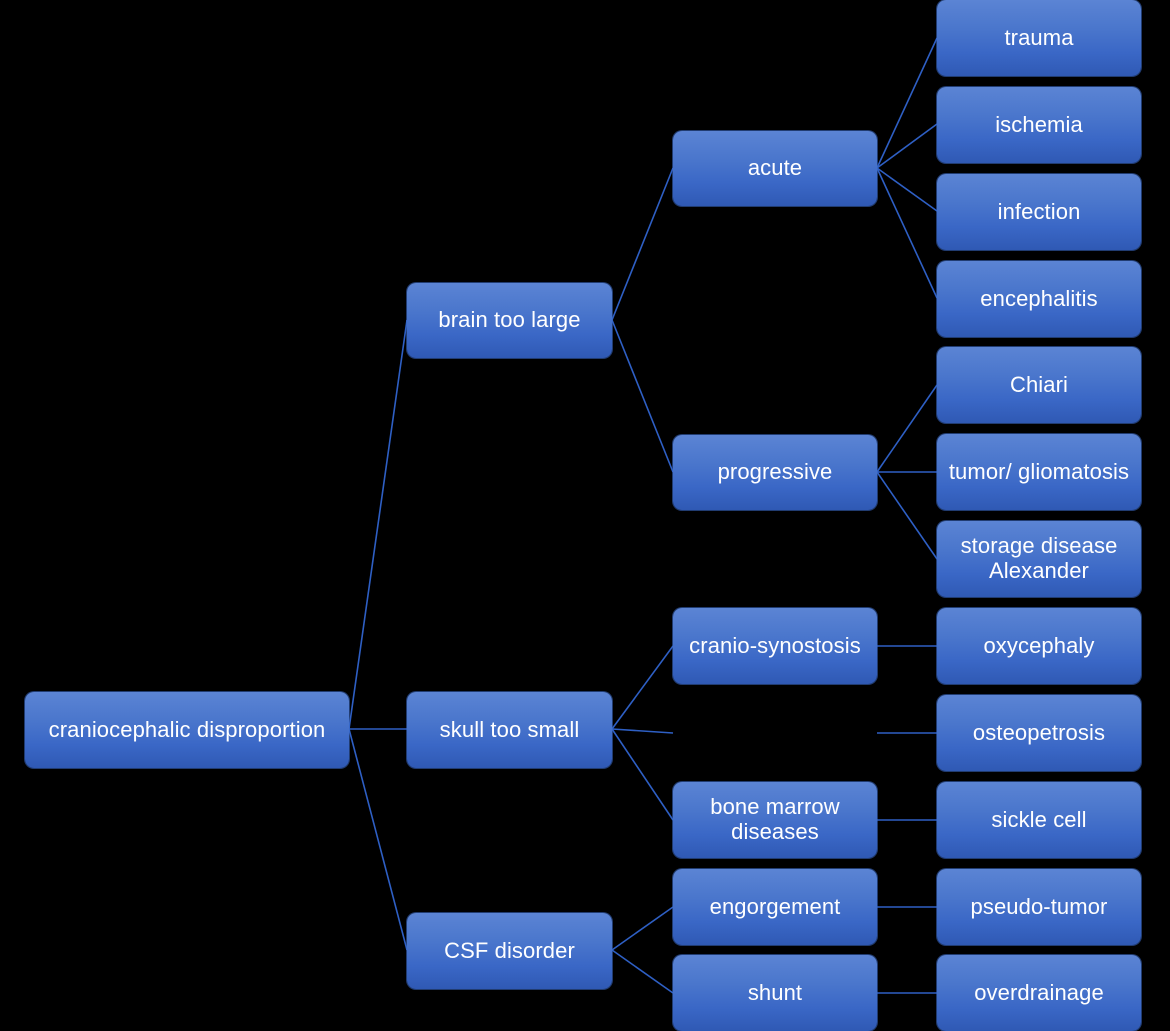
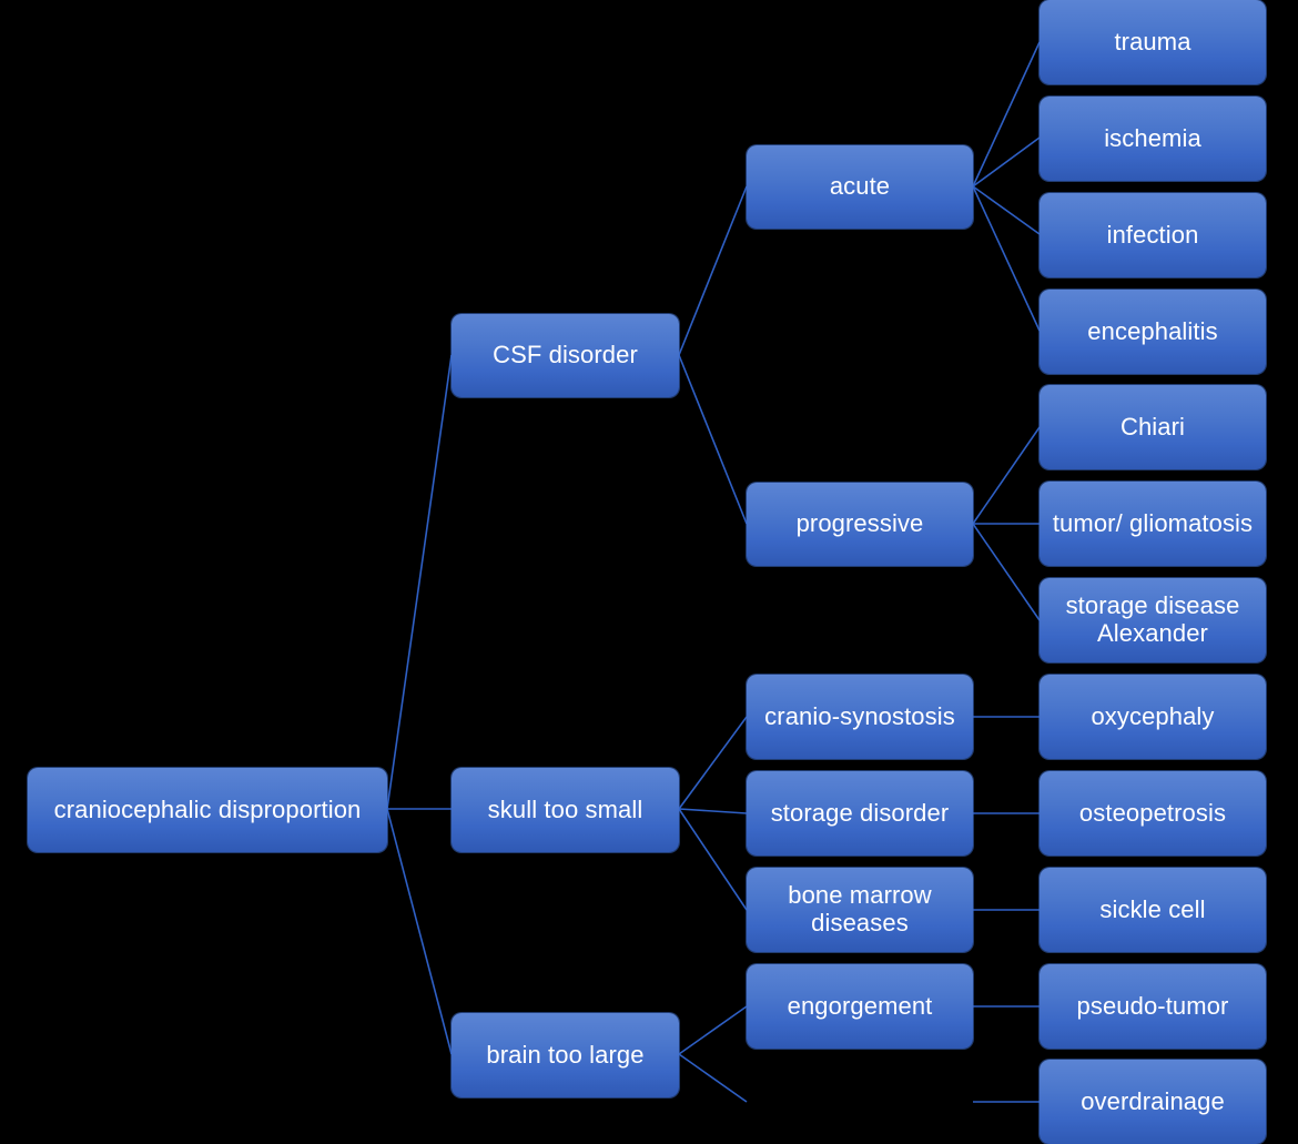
  craniocephalic disproportion
- brain too large
+ CSF disorder
  skull too small
- CSF disorder
+ brain too large
  acute
  progressive
  cranio-synostosis
+ storage disorder
  bone marrow diseases
  engorgement
- shunt
  trauma
  ischemia
  infection
  encephalitis
  Chiari
  tumor/ gliomatosis
  storage disease Alexander
  oxycephaly
  osteopetrosis
  sickle cell
  pseudo-tumor
  overdrainage
